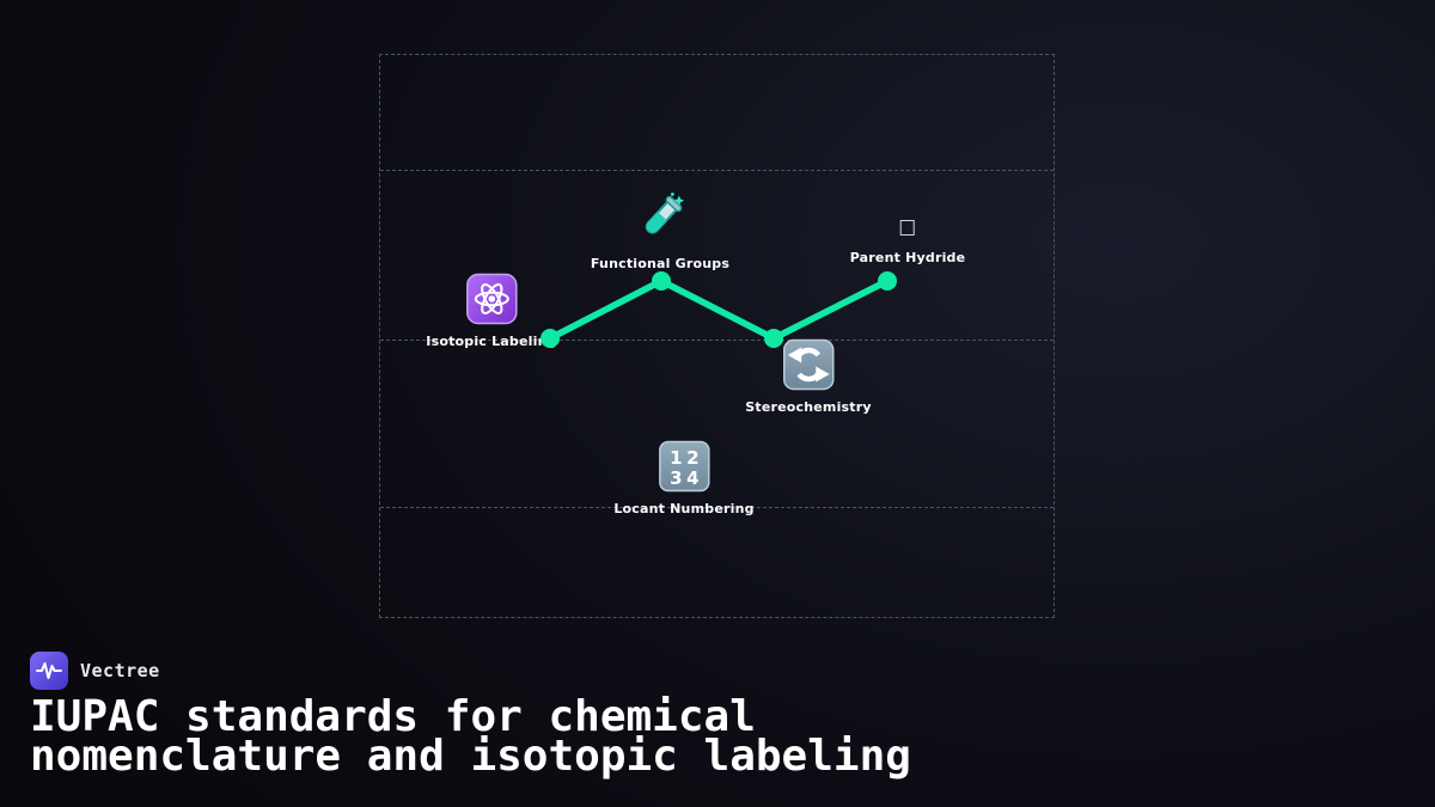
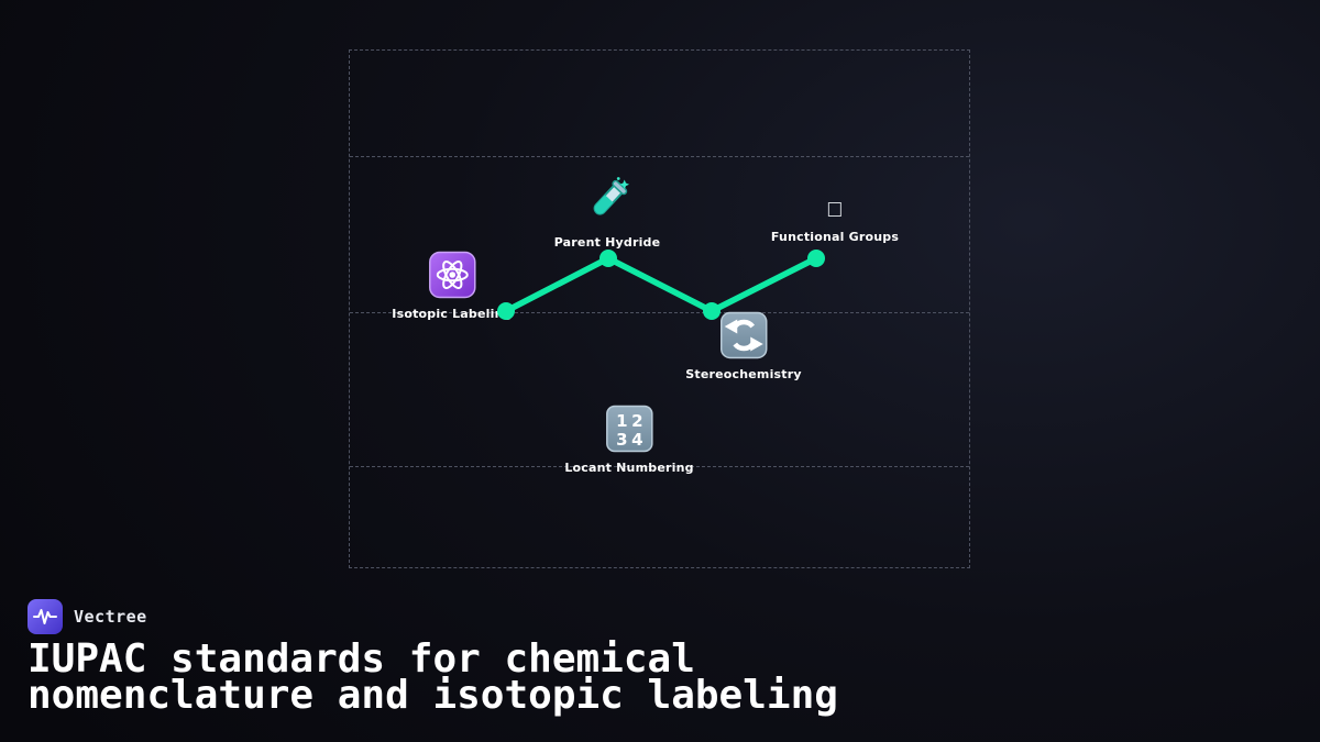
  Isotopic Labeli
- Functional Groups
+ Parent Hydride
  Stereochemistry
- Parent Hydride
+ Functional Groups
  1
  2
  3
  4
  Locant Numbering
  Vectree
  IUPAC standards for chemical
  nomenclature and isotopic labeling
